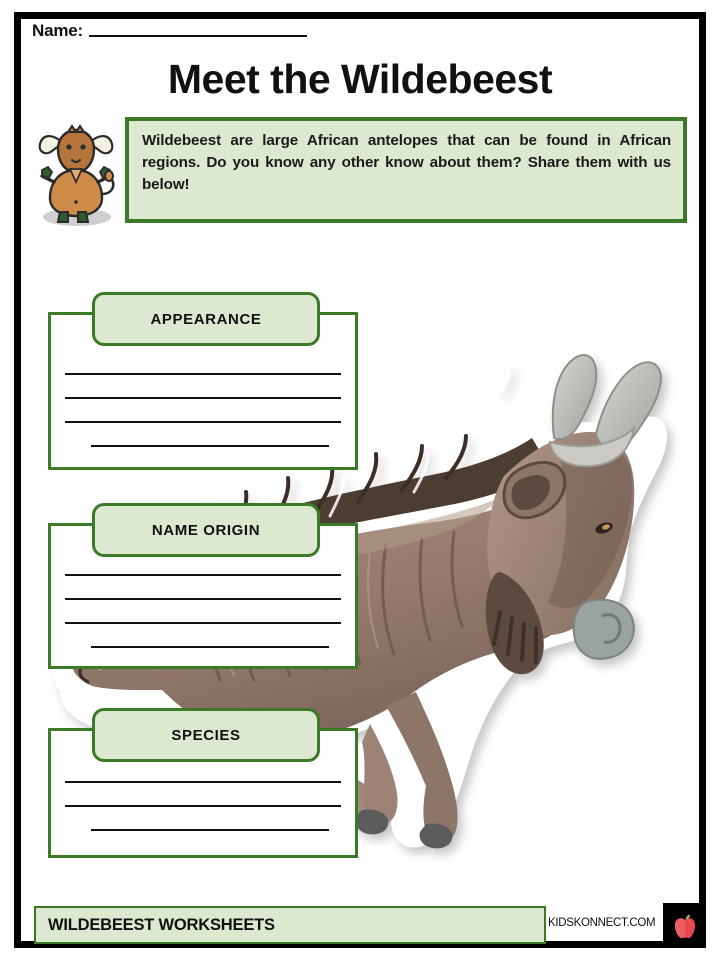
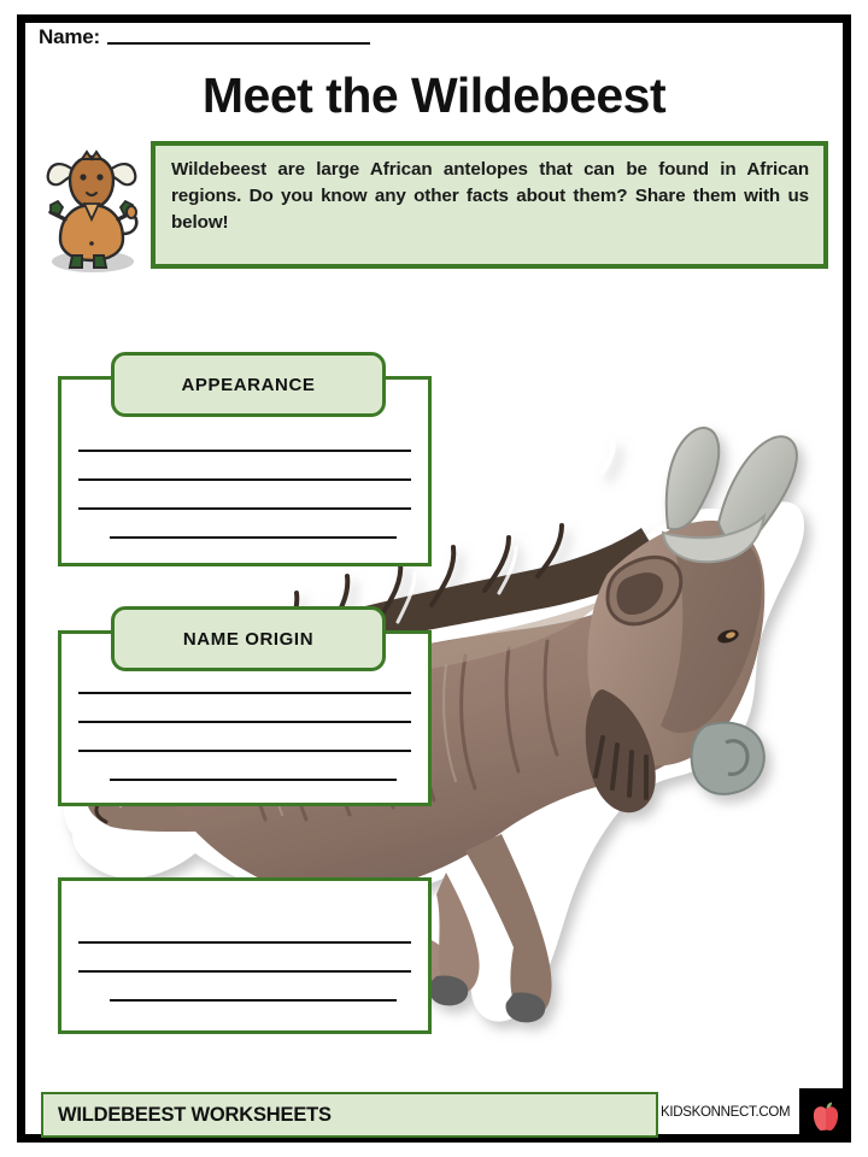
  Name:
  Meet the Wildebeest
- Wildebeest are large African antelopes that can be found in African regions. Do you know any other know about them? Share them with us below!
+ Wildebeest are large African antelopes that can be found in African regions. Do you know any other facts about them? Share them with us below!
  APPEARANCE
  NAME ORIGIN
- SPECIES
  WILDEBEEST WORKSHEETS
  KIDSKONNECT.COM
